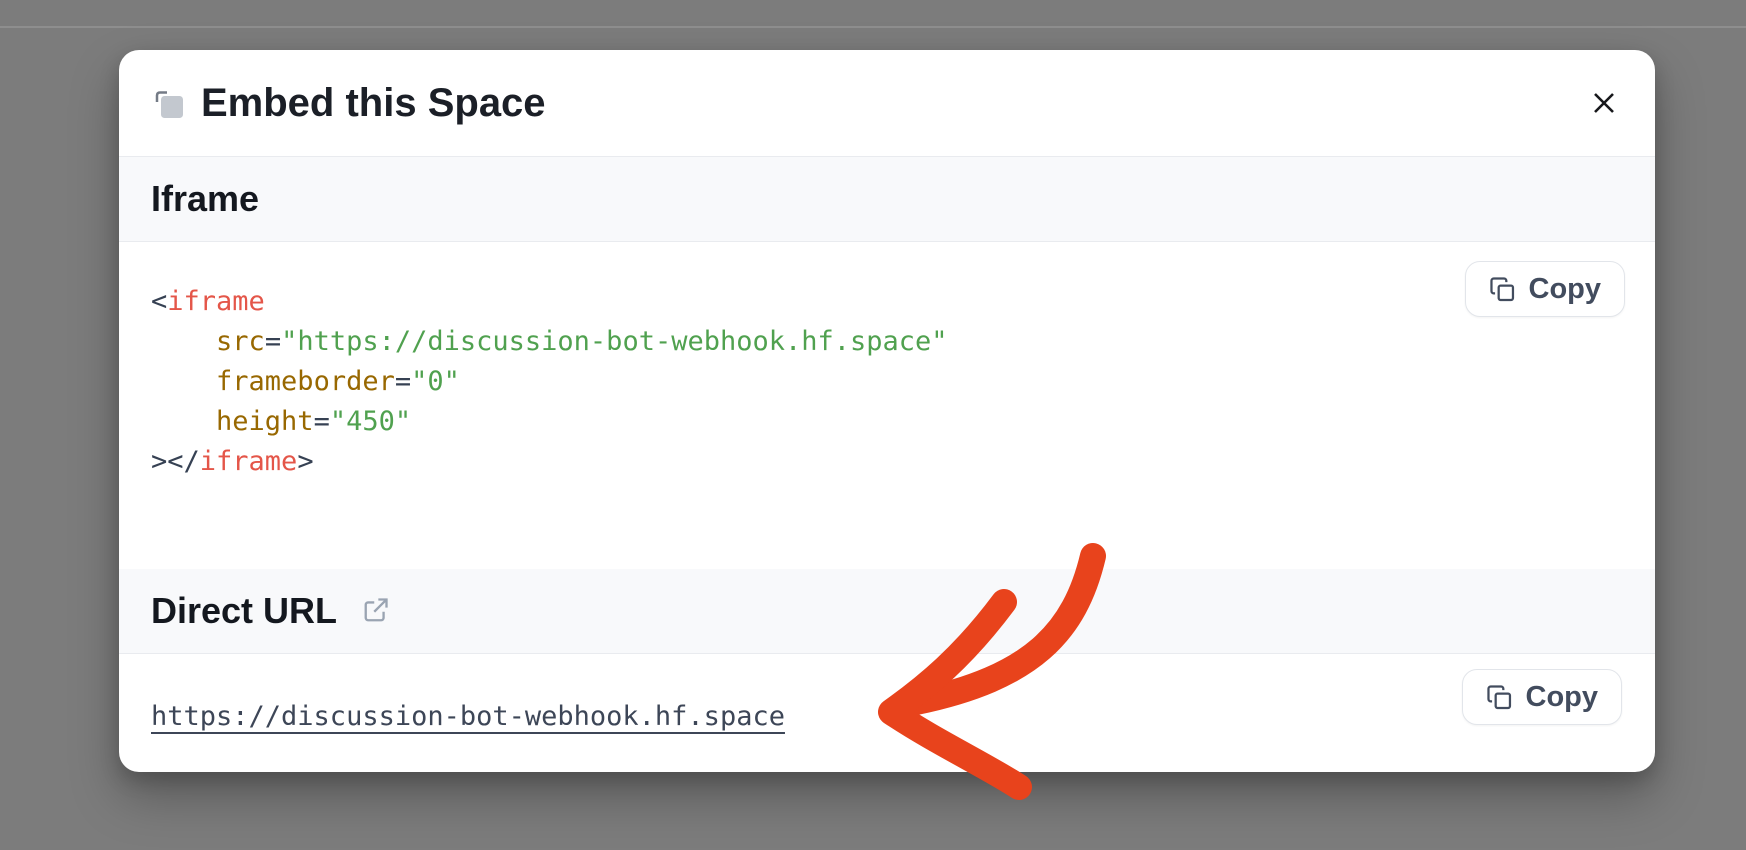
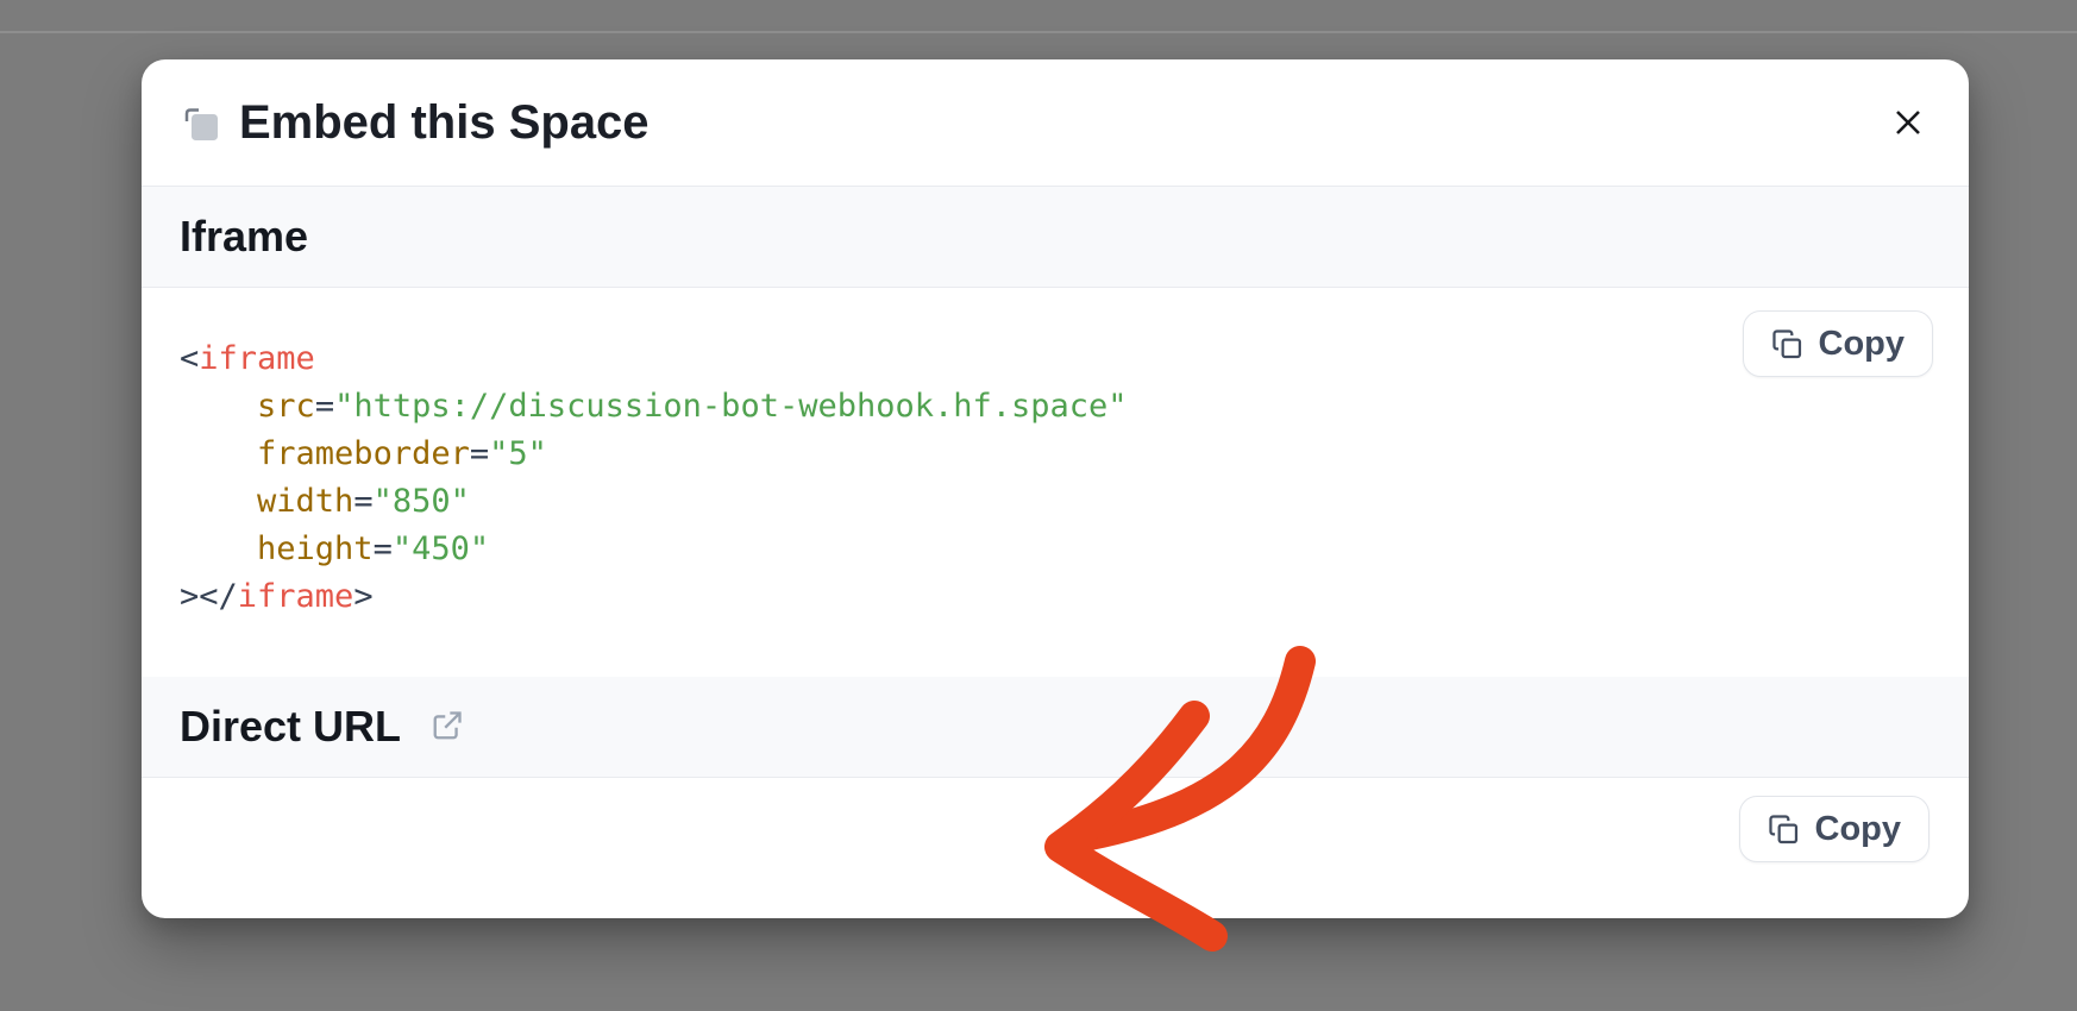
  Embed this Space
  Iframe
  <iframe
  src="https://discussion-bot-webhook.hf.space"
- frameborder="0"
+ frameborder="5"
+ width="850"
  height="450"
  ></iframe>
  Copy
  Direct URL
- https://discussion-bot-webhook.hf.space
  Copy
